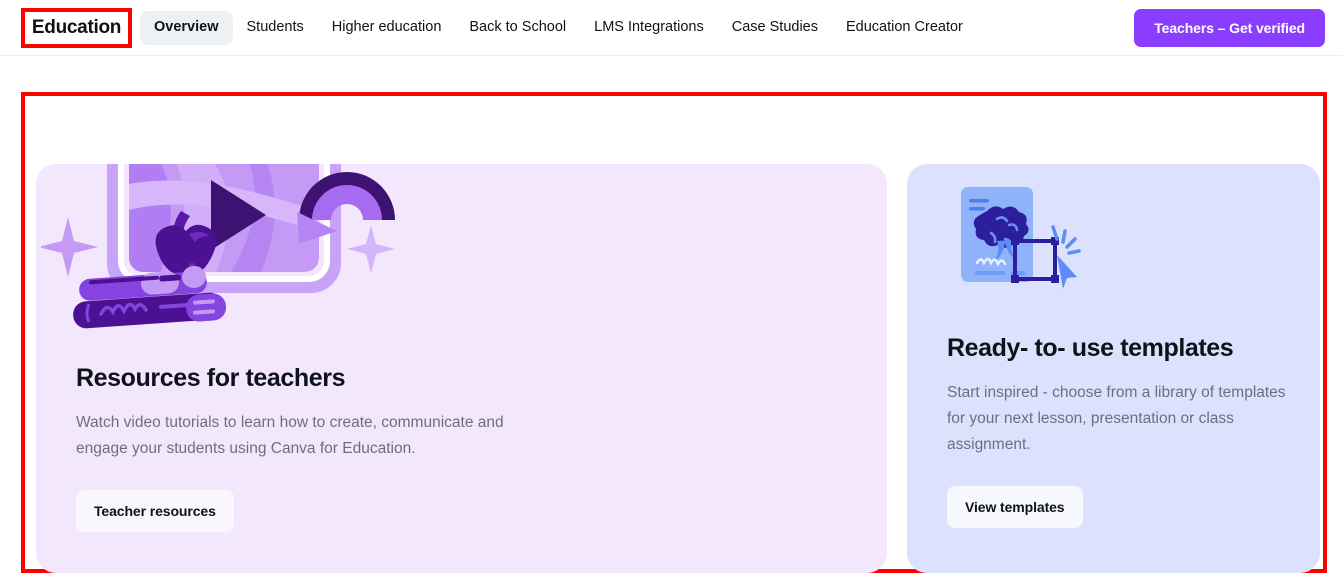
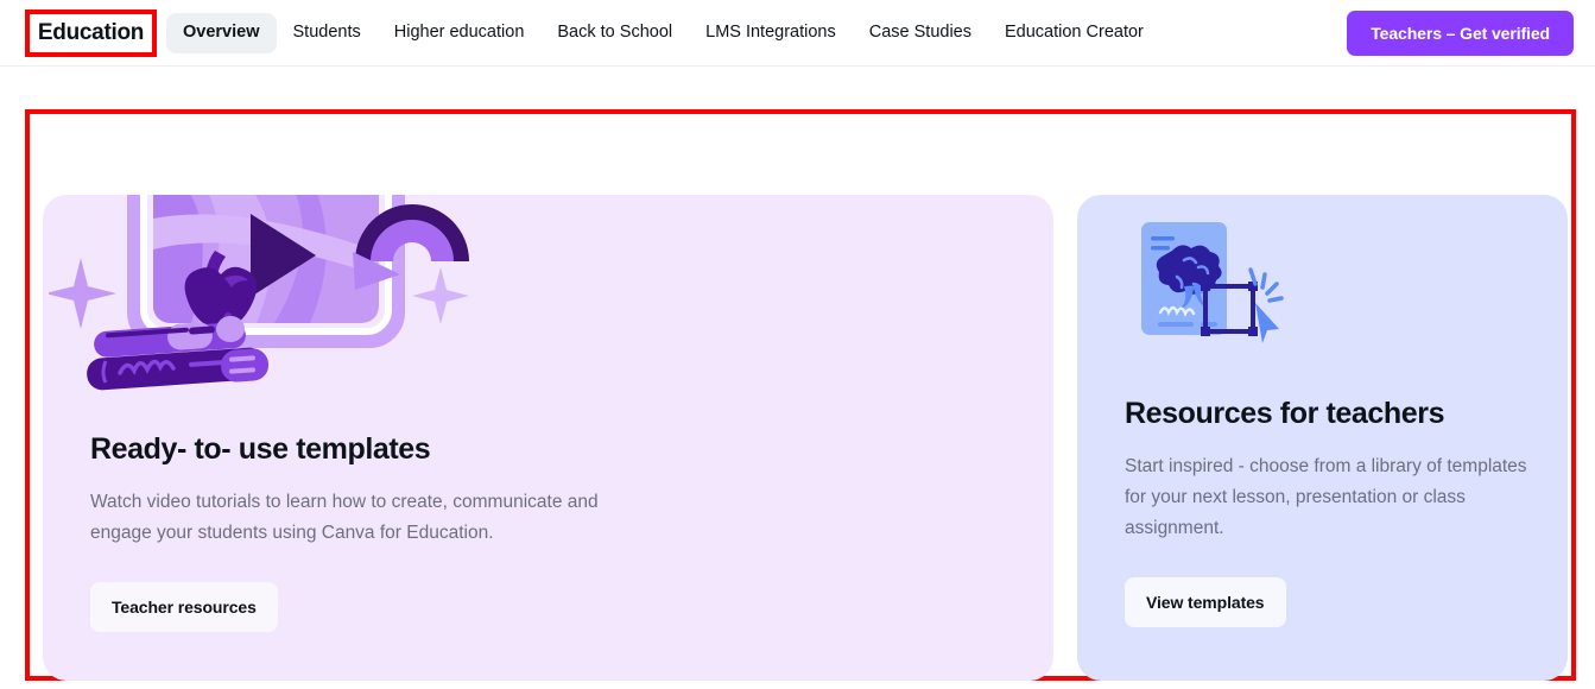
  Education
  Overview
  Students
  Higher education
  Back to School
  LMS Integrations
  Case Studies
  Education Creator
  Teachers – Get verified
- Resources for teachers
+ Ready- to- use templates
  Watch video tutorials to learn how to create, communicate and engage your students using Canva for Education.
  Teacher resources
- Ready- to- use templates
+ Resources for teachers
  Start inspired - choose from a library of templates for your next lesson, presentation or class assignment.
  View templates
